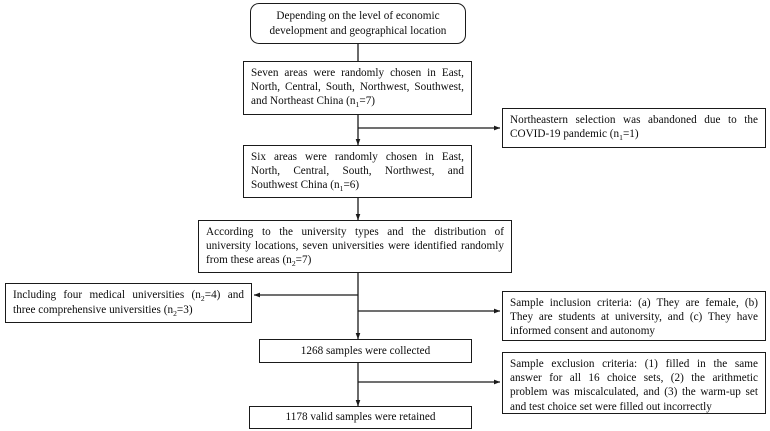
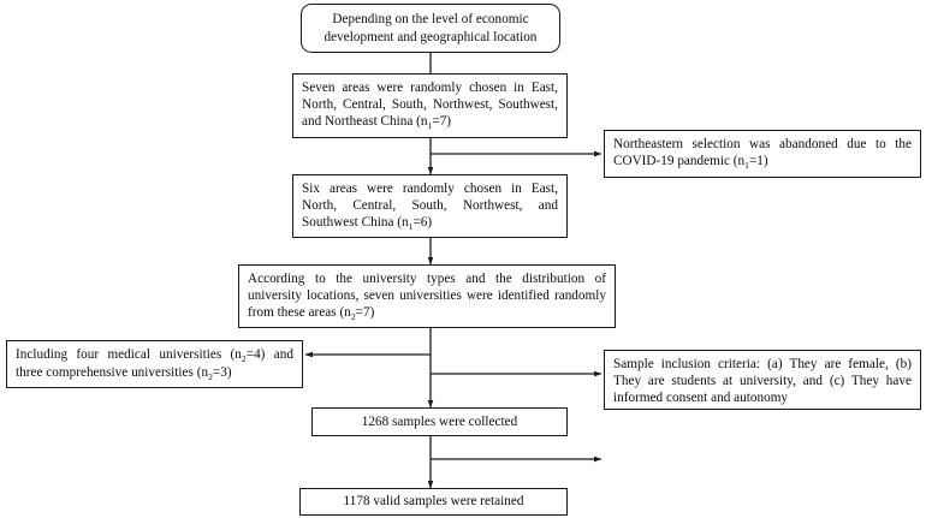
  Depending on the level of economic development and geographical location
  Seven areas were randomly chosen in East, North, Central, South, Northwest, Southwest, and Northeast China (n1=7)
  Northeastern selection was abandoned due to the COVID-19 pandemic (n1=1)
  Six areas were randomly chosen in East, North, Central, South, Northwest, and Southwest China (n1=6)
  According to the university types and the distribution of university locations, seven universities were identified randomly from these areas (n2=7)
  Including four medical universities (n2=4) and three comprehensive universities (n2=3)
  Sample inclusion criteria: (a) They are female, (b) They are students at university, and (c) They have informed consent and autonomy
  1268 samples were collected
- Sample exclusion criteria: (1) filled in the same answer for all 16 choice sets, (2) the arithmetic problem was miscalculated, and (3) the warm-up set and test choice set were filled out incorrectly
  1178 valid samples were retained
